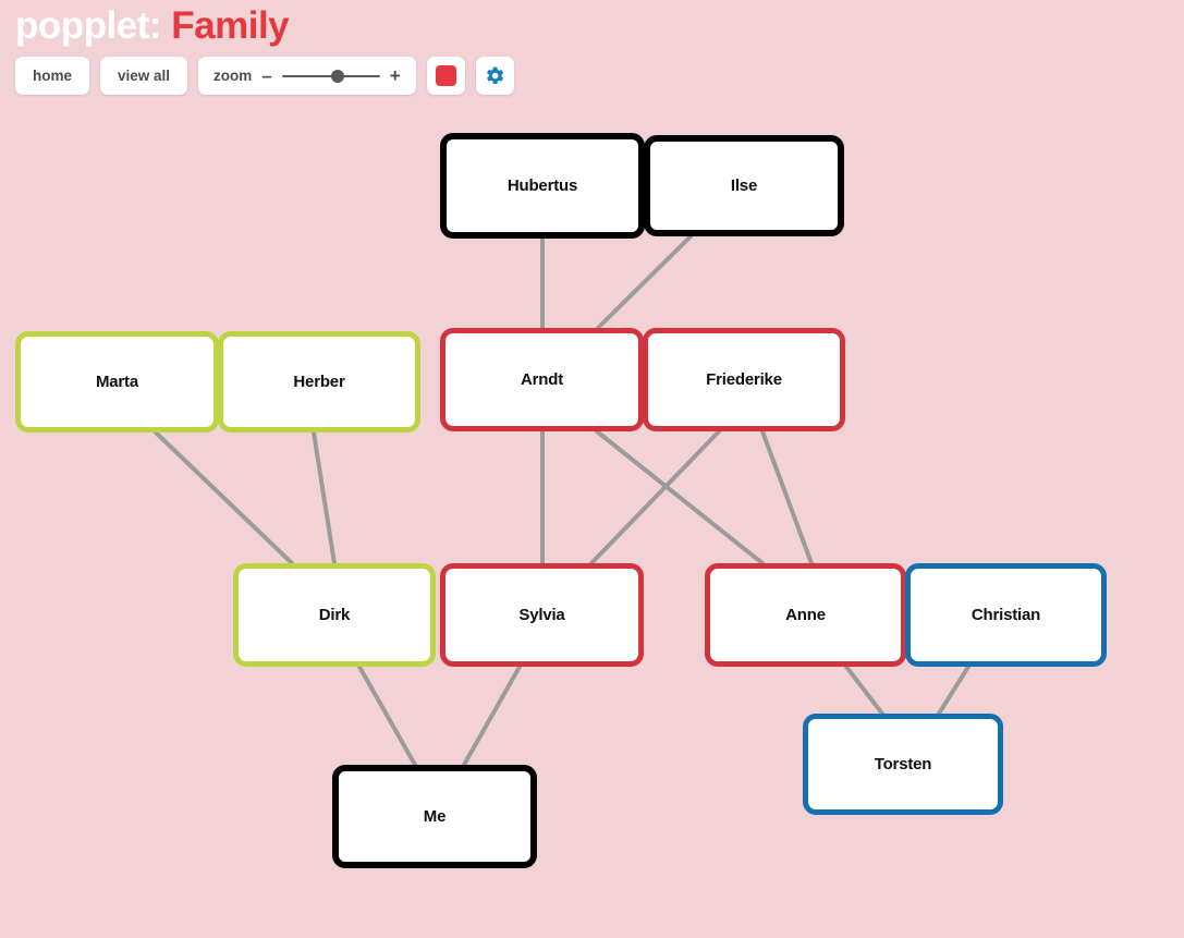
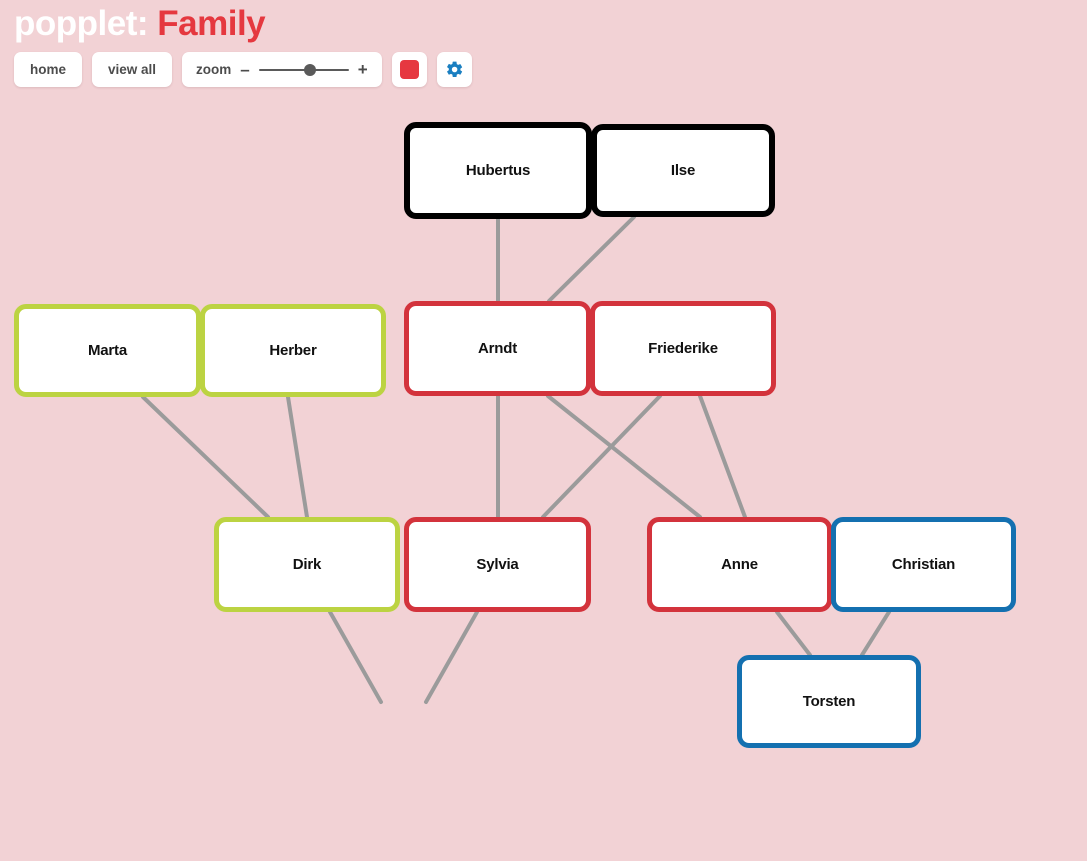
  popplet: Family
  home
  view all
  zoom
  –
  +
  Hubertus
  Ilse
  Marta
  Herber
  Arndt
  Friederike
  Dirk
  Sylvia
  Anne
  Christian
  Torsten
- Me
